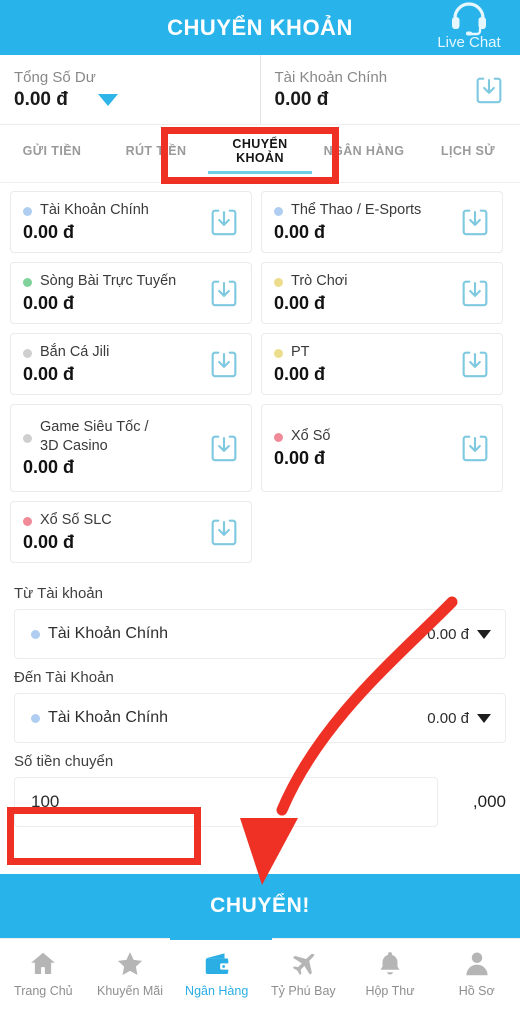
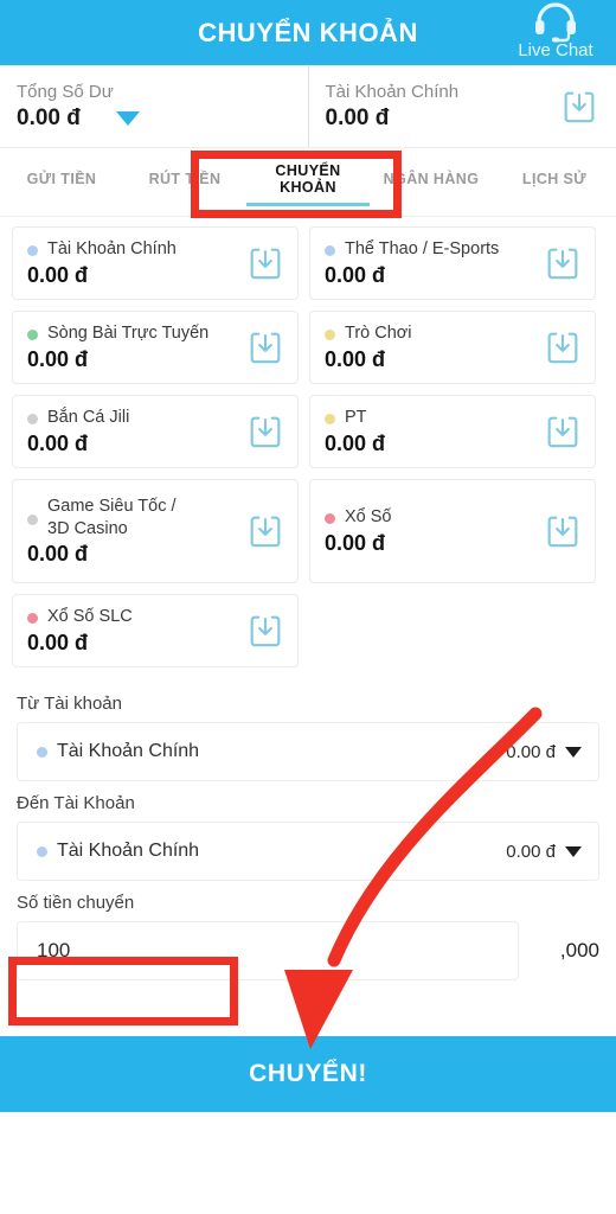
  CHUYỂN KHOẢN
  Live Chat
  Tổng Số Dư
  0.00 đ
  Tài Khoản Chính
  0.00 đ
  GỬI TIỀN
  RÚT TIỀN
  CHUYỂN KHOẢN
  NGÂN HÀNG
  LỊCH SỬ
  Tài Khoản Chính
  0.00 đ
  Thể Thao / E-Sports
  0.00 đ
  Sòng Bài Trực Tuyến
  0.00 đ
  Trò Chơi
  0.00 đ
  Bắn Cá Jili
  0.00 đ
  PT
  0.00 đ
  Game Siêu Tốc /
  3D Casino
  0.00 đ
  Xổ Số
  0.00 đ
  Xổ Số SLC
  0.00 đ
  Từ Tài khoản
  Tài Khoản Chính
  0.00 đ
  Đến Tài Khoản
  Tài Khoản Chính
  0.00 đ
  Số tiền chuyển
  100
  ,000
  CHUYỂN!
- Trang Chủ
- Khuyến Mãi
- Ngân Hàng
- Tỷ Phú Bay
- Hộp Thư
- Hồ Sơ
